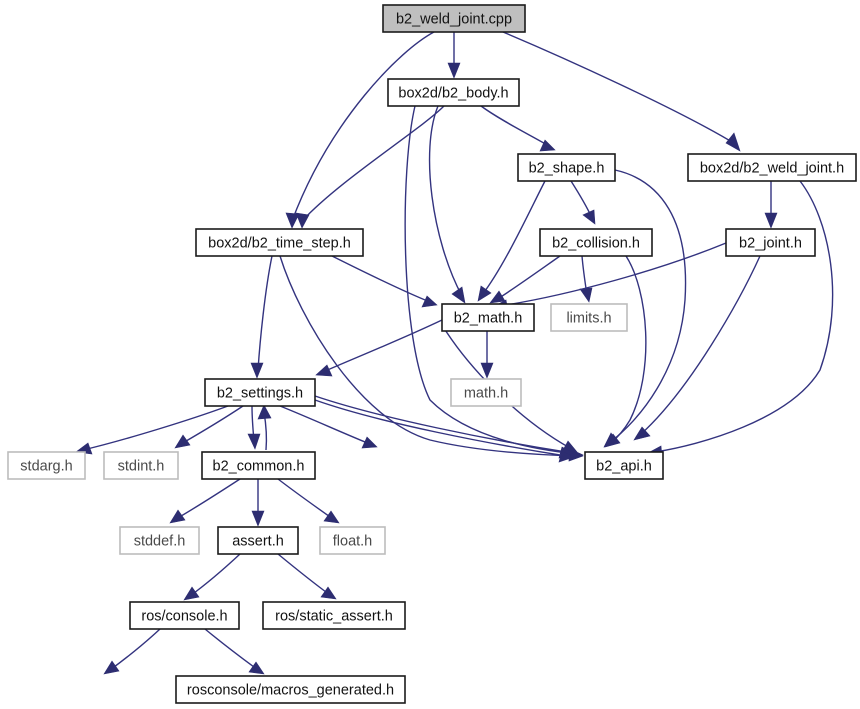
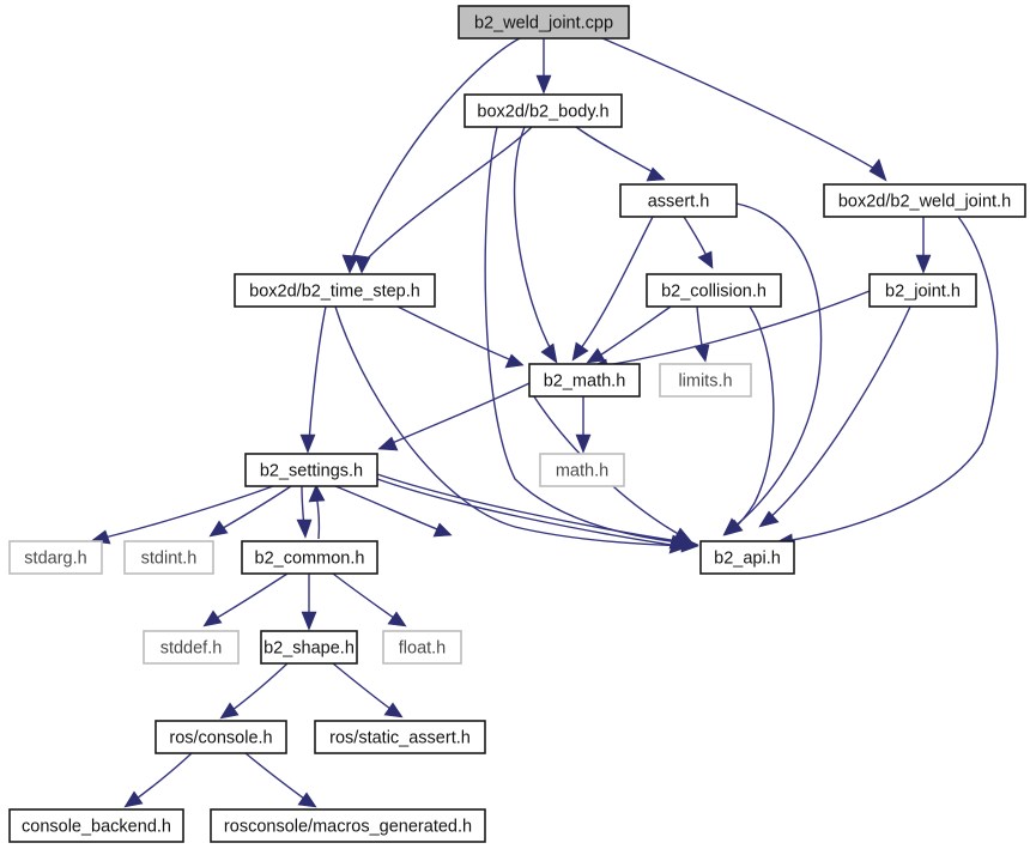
  b2_weld_joint.cpp
  box2d/b2_body.h
- b2_shape.h
+ assert.h
  box2d/b2_weld_joint.h
  box2d/b2_time_step.h
  b2_collision.h
  b2_joint.h
  b2_math.h
  limits.h
  math.h
  b2_settings.h
  stdarg.h
  stdint.h
  b2_common.h
  b2_api.h
  stddef.h
- assert.h
+ b2_shape.h
  float.h
  ros/console.h
  ros/static_assert.h
+ console_backend.h
  rosconsole/macros_generated.h
